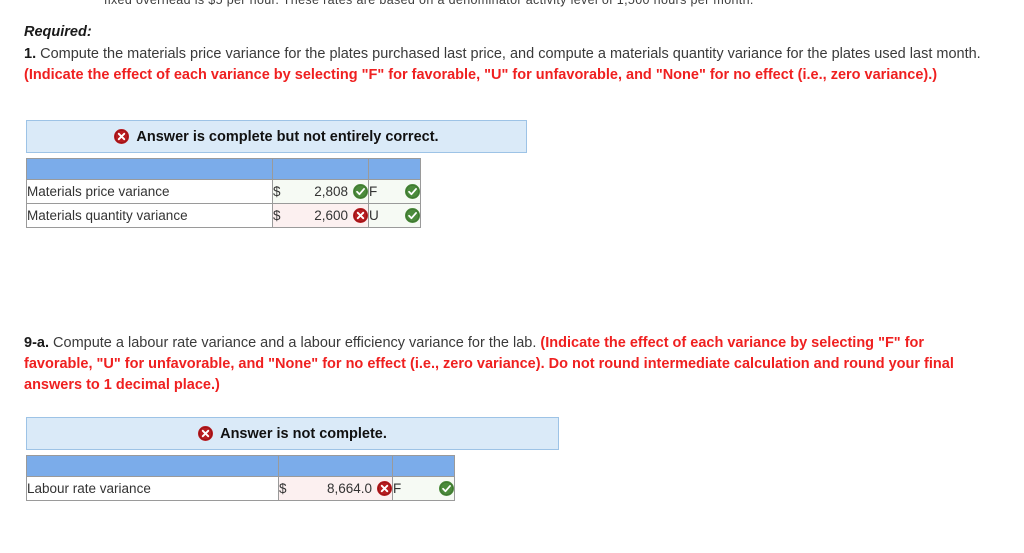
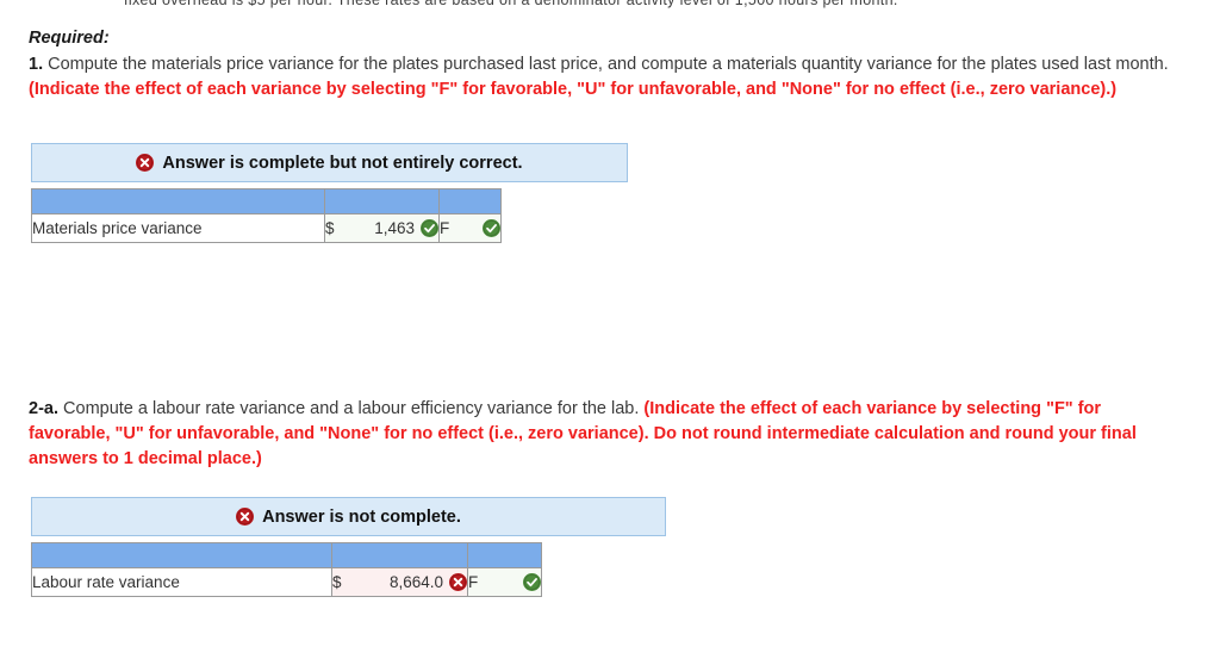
  fixed overhead is $5 per hour. These rates are based on a denominator activity level of 1,500 hours per month.
  Required:
  1. Compute the materials price variance for the plates purchased last price, and compute a materials quantity variance for the plates used last month. (Indicate the effect of each variance by selecting "F" for favorable, "U" for unfavorable, and "None" for no effect (i.e., zero variance).)
  Answer is complete but not entirely correct.
- Materials price variance	$ 2,808	F
+ Materials price variance	$ 1,463	F
- Materials quantity variance	$ 2,600	U
- 9-a. Compute a labour rate variance and a labour efficiency variance for the lab. (Indicate the effect of each variance by selecting "F" for favorable, "U" for unfavorable, and "None" for no effect (i.e., zero variance). Do not round intermediate calculation and round your final answers to 1 decimal place.)
+ 2-a. Compute a labour rate variance and a labour efficiency variance for the lab. (Indicate the effect of each variance by selecting "F" for favorable, "U" for unfavorable, and "None" for no effect (i.e., zero variance). Do not round intermediate calculation and round your final answers to 1 decimal place.)
  Answer is not complete.
  Labour rate variance	$ 8,664.0	F
